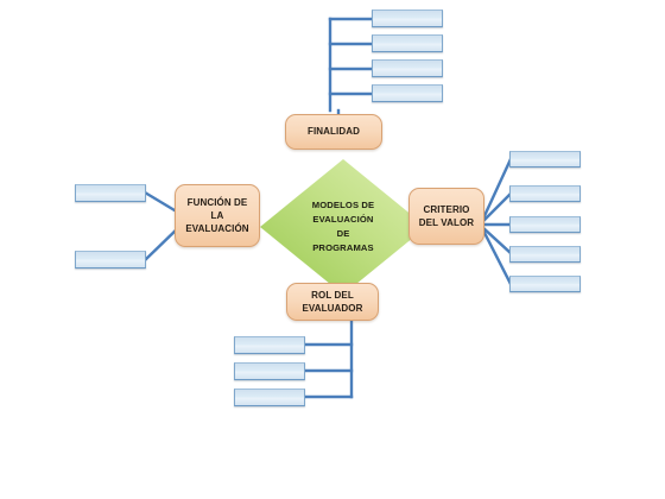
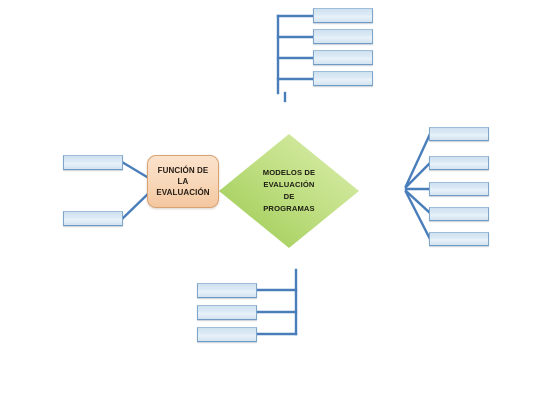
  MODELOS DE
  EVALUACIÓN
  DE
  PROGRAMAS
- FINALIDAD
- CRITERIO
- DEL VALOR
- ROL DEL
- EVALUADOR
  FUNCIÓN DE
  LA
  EVALUACIÓN
